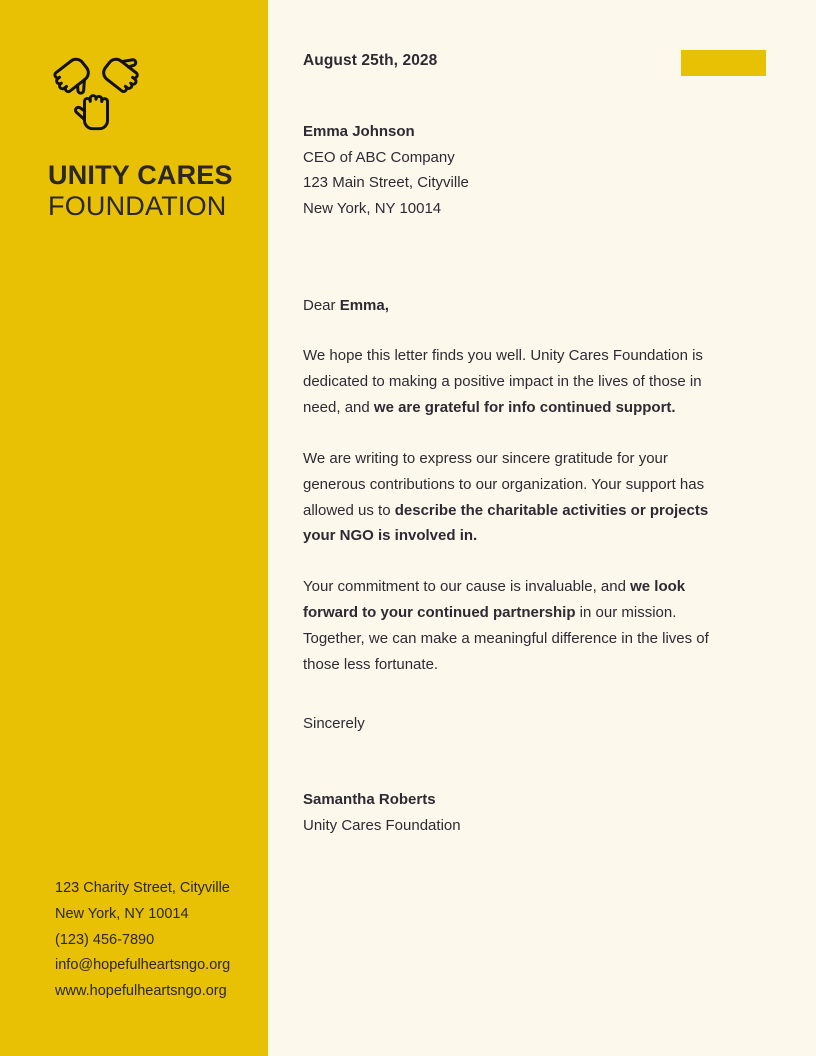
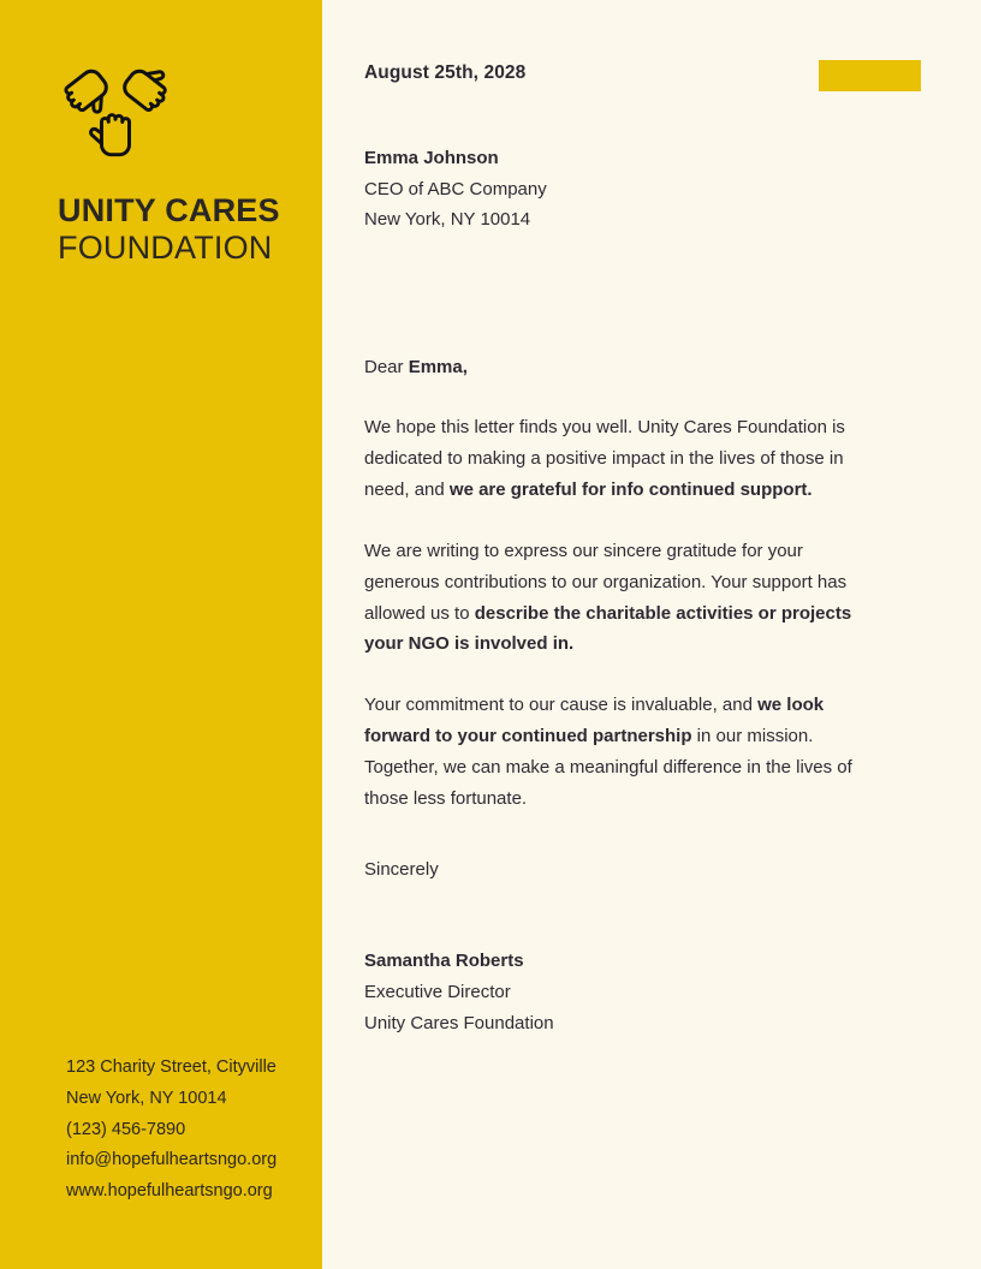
  UNITY CARES
  FOUNDATION
  123 Charity Street, Cityville
  New York, NY 10014
  (123) 456-7890
  info@hopefulheartsngo.org
  www.hopefulheartsngo.org
  August 25th, 2028
  Emma Johnson
  CEO of ABC Company
- 123 Main Street, Cityville
  New York, NY 10014
  Dear Emma,
  We hope this letter finds you well. Unity Cares Foundation is dedicated to making a positive impact in the lives of those in need, and we are grateful for info continued support.
  We are writing to express our sincere gratitude for your generous contributions to our organization. Your support has allowed us to describe the charitable activities or projects your NGO is involved in.
  Your commitment to our cause is invaluable, and we look forward to your continued partnership in our mission. Together, we can make a meaningful difference in the lives of those less fortunate.
  Sincerely
  Samantha Roberts
+ Executive Director
  Unity Cares Foundation
